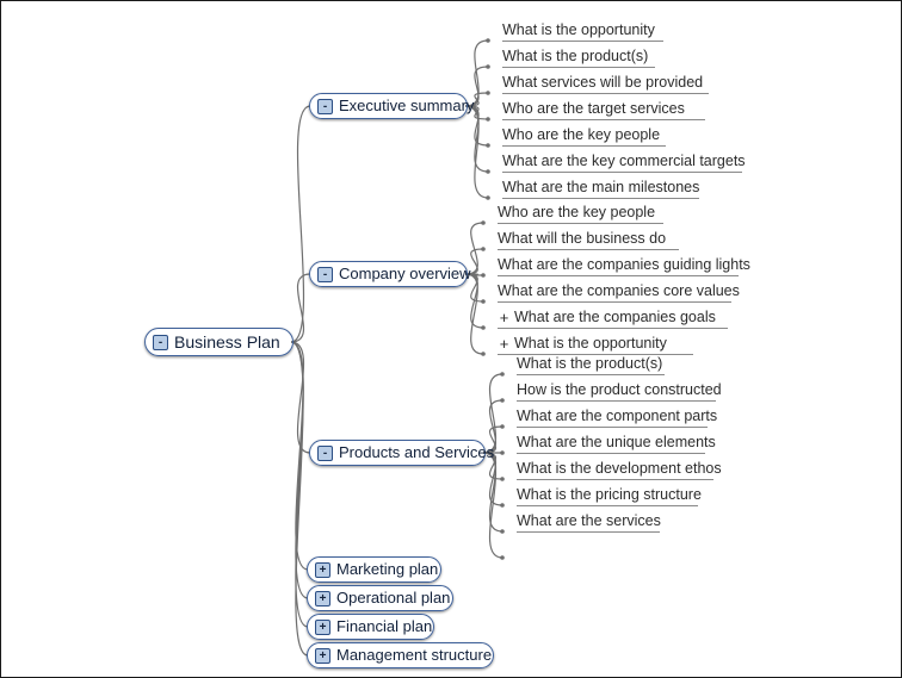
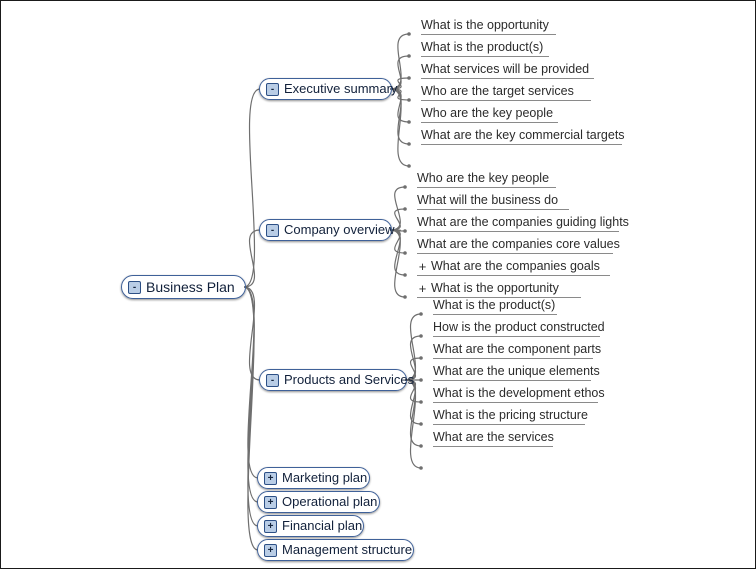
  -
  Business Plan
  -
  Executive summary
  What is the opportunity
  What is the product(s)
  What services will be provided
  Who are the target services
  Who are the key people
  What are the key commercial targets
- What are the main milestones
  -
  Company overview
  Who are the key people
  What will the business do
  What are the companies guiding lights
  What are the companies core values
  +
  What are the companies goals
  +
  What is the opportunity
  -
  Products and Services
  What is the product(s)
  How is the product constructed
  What are the component parts
  What are the unique elements
  What is the development ethos
  What is the pricing structure
  What are the services
  +
  Marketing plan
  +
  Operational plan
  +
  Financial plan
  +
  Management structure
